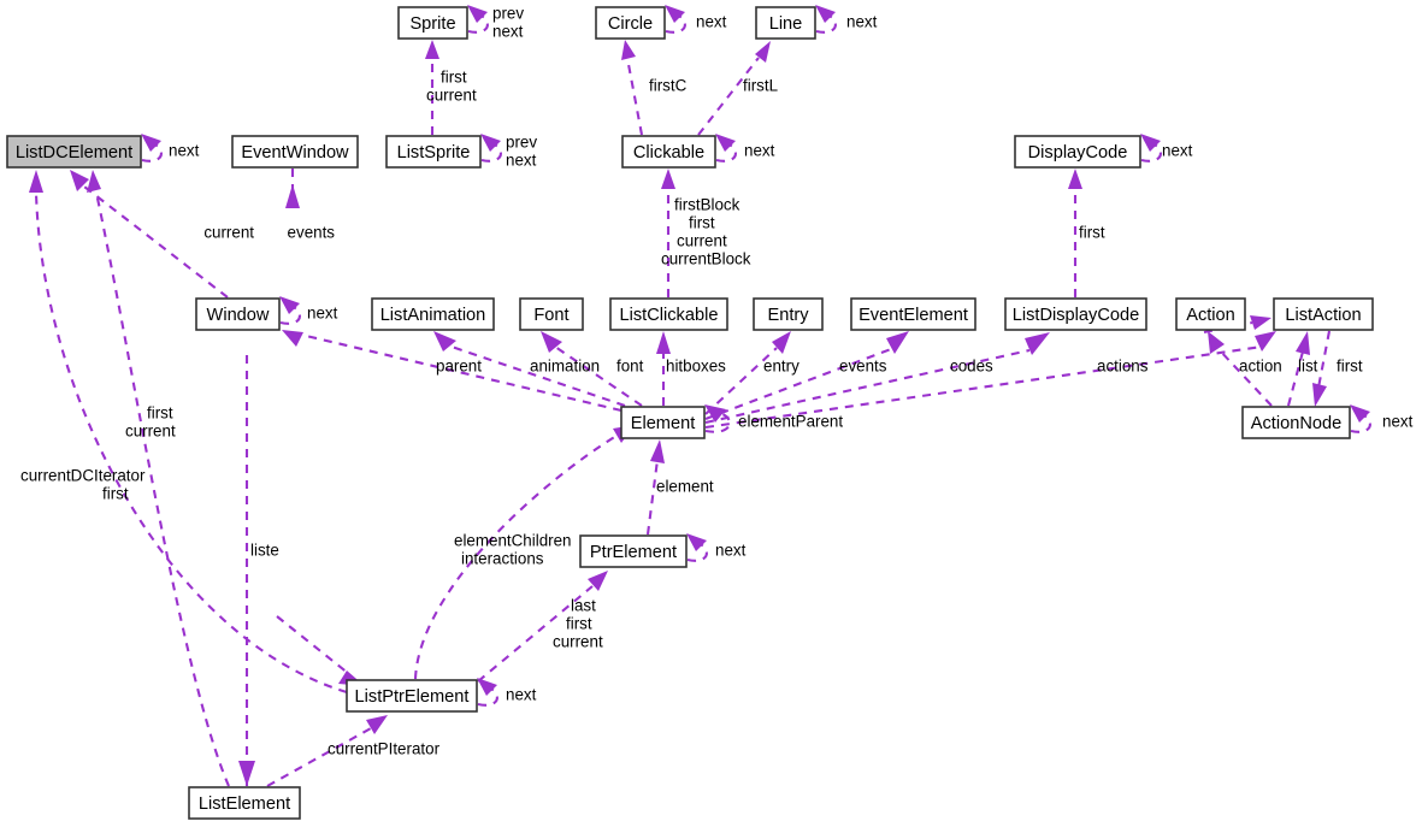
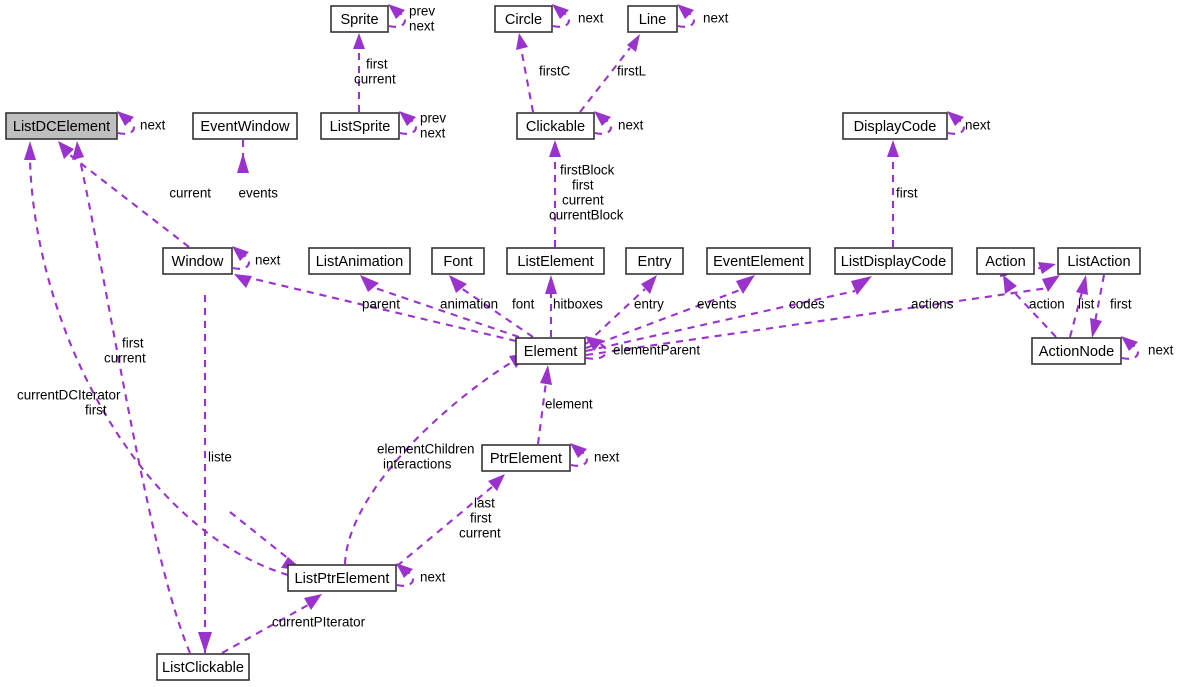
  prev
  next
  next
  next
  next
  prev
  next
  next
  next
  next
  next
  next
  next
  first
  current
  firstC
  firstL
  firstBlock
  first
  current
  currentBlock
  first
  current
  events
  parent
  animation
  font
  hitboxes
  entry
  events
  codes
  actions
  elementParent
  action
  list
  first
  element
  elementChildren
  interactions
  last
  first
  current
  liste
  first
  current
  currentDCIterator
  first
  currentPIterator
  Sprite
  Circle
  Line
  ListDCElement
  EventWindow
  ListSprite
  Clickable
  DisplayCode
  Window
  ListAnimation
  Font
- ListClickable
+ ListElement
  Entry
  EventElement
  ListDisplayCode
  Action
  ListAction
  Element
  ActionNode
  PtrElement
  ListPtrElement
- ListElement
+ ListClickable
